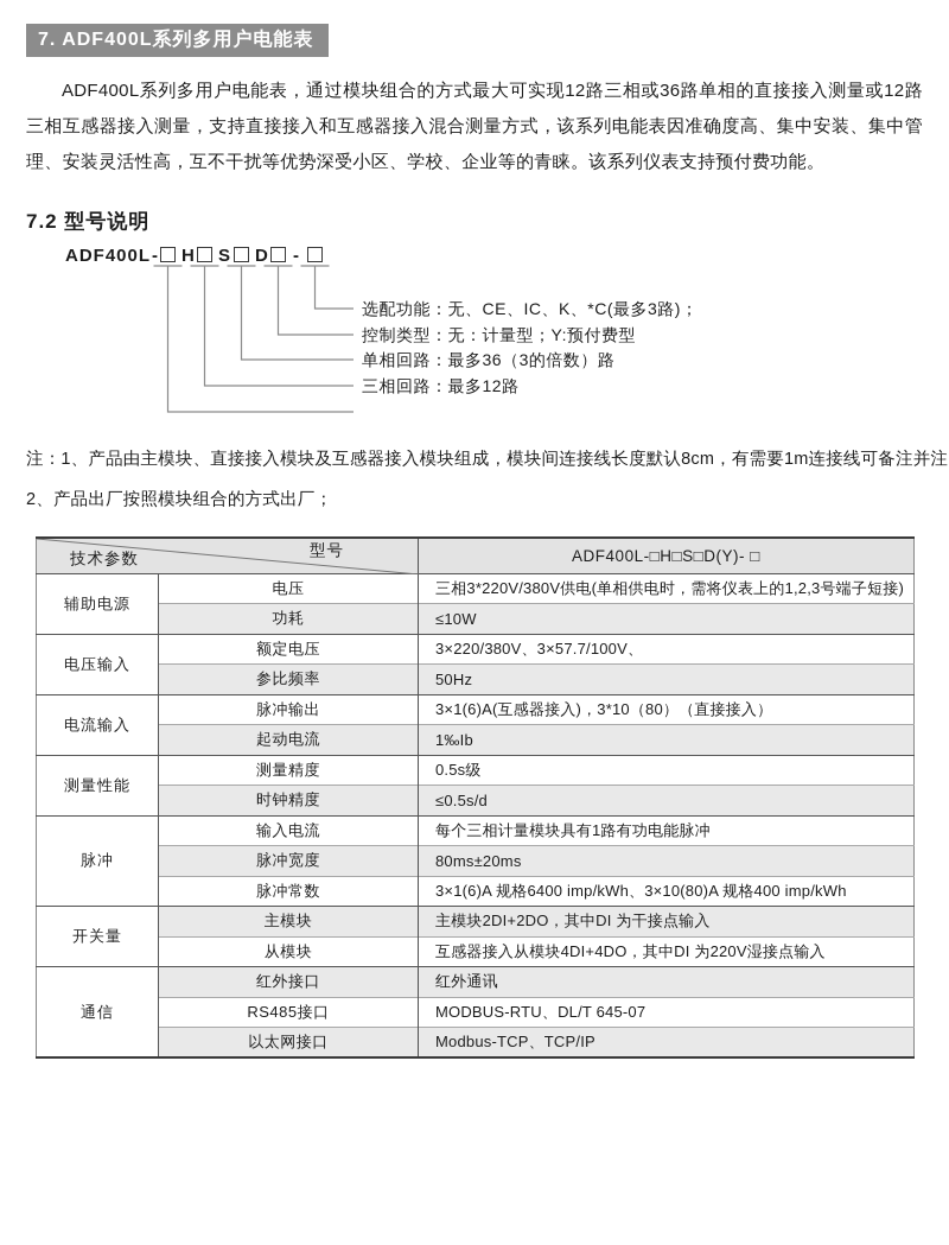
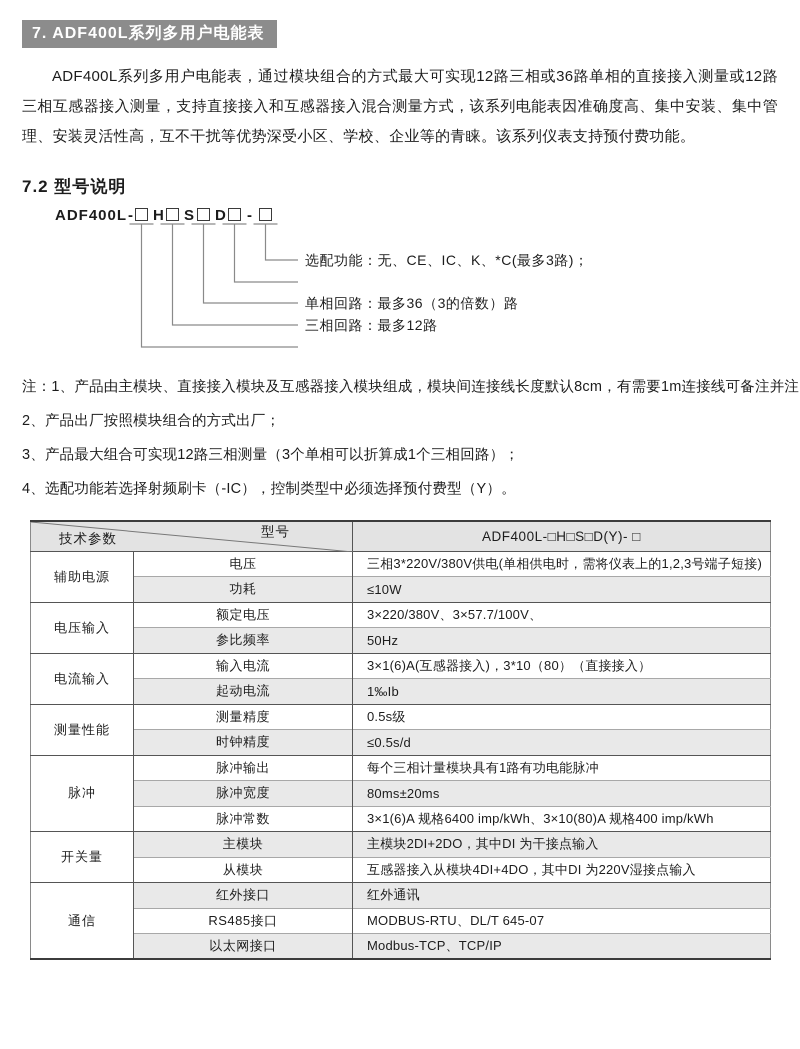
  7. ADF400L系列多用户电能表
  ADF400L系列多用户电能表，通过模块组合的方式最大可实现12路三相或36路单相的直接接入测量或12路三相互感器接入测量，支持直接接入和互感器接入混合测量方式，该系列电能表因准确度高、集中安装、集中管理、安装灵活性高，互不干扰等优势深受小区、学校、企业等的青睐。该系列仪表支持预付费功能。
  7.2 型号说明
  ADF400L
  -
  H
  S
  D
  -
  选配功能：无、CE、IC、K、*C(最多3路)；
- 控制类型：无：计量型；Y:预付费型
  单相回路：最多36（3的倍数）路
  三相回路：最多12路
  注：1、产品由主模块、直接接入模块及互感器接入模块组成，模块间连接线长度默认8cm，有需要1m连接线可备注并注
  2、产品出厂按照模块组合的方式出厂；
+ 3、产品最大组合可实现12路三相测量（3个单相可以折算成1个三相回路）；
+ 4、选配功能若选择射频刷卡（-IC），控制类型中必须选择预付费型（Y）。
  型号 技术参数	ADF400L-□H□S□D(Y)- □
  辅助电源	电压	三相3*220V/380V供电(单相供电时，需将仪表上的1,2,3号端子短接)
  功耗	≤10W
  电压输入	额定电压	3×220/380V、3×57.7/100V、
  参比频率	50Hz
- 电流输入	脉冲输出	3×1(6)A(互感器接入)，3*10（80）（直接接入）
+ 电流输入	输入电流	3×1(6)A(互感器接入)，3*10（80）（直接接入）
  起动电流	1‰Ib
  测量性能	测量精度	0.5s级
  时钟精度	≤0.5s/d
- 脉冲	输入电流	每个三相计量模块具有1路有功电能脉冲
+ 脉冲	脉冲输出	每个三相计量模块具有1路有功电能脉冲
  脉冲宽度	80ms±20ms
  脉冲常数	3×1(6)A 规格6400 imp/kWh、3×10(80)A 规格400 imp/kWh
  开关量	主模块	主模块2DI+2DO，其中DI 为干接点输入
  从模块	互感器接入从模块4DI+4DO，其中DI 为220V湿接点输入
  通信	红外接口	红外通讯
  RS485接口	MODBUS-RTU、DL/T 645-07
  以太网接口	Modbus-TCP、TCP/IP
